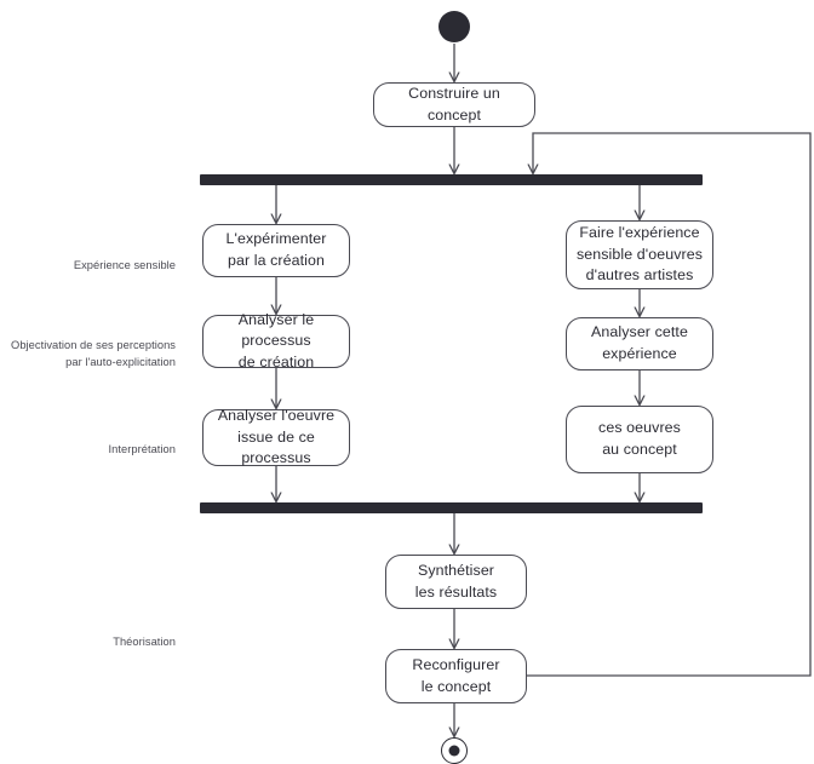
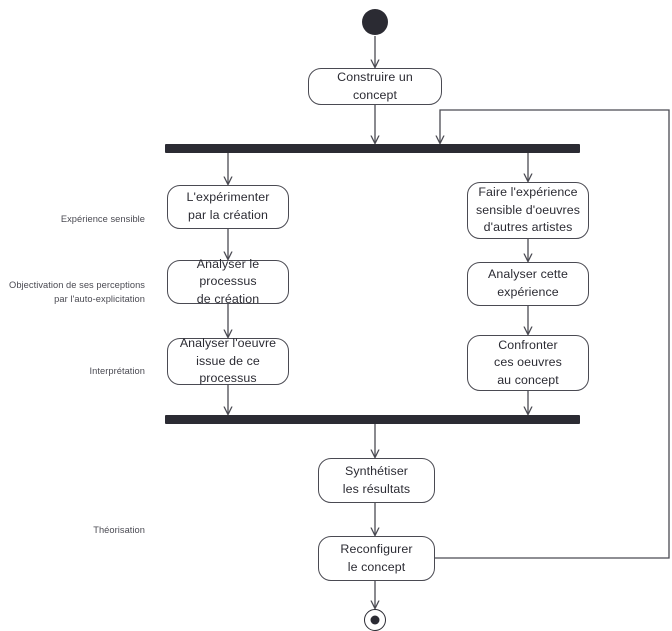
  Construire un concept
  Expérience sensible
  Objectivation de ses perceptions
  par l'auto-explicitation
  Interprétation
  Théorisation
  L'expérimenter
  par la création
  Analyser le processus
  de création
  Analyser l'oeuvre
  issue de ce processus
  Faire l'expérience
  sensible d'oeuvres
  d'autres artistes
  Analyser cette
  expérience
+ Confronter
  ces oeuvres
  au concept
  Synthétiser
  les résultats
  Reconfigurer
  le concept
